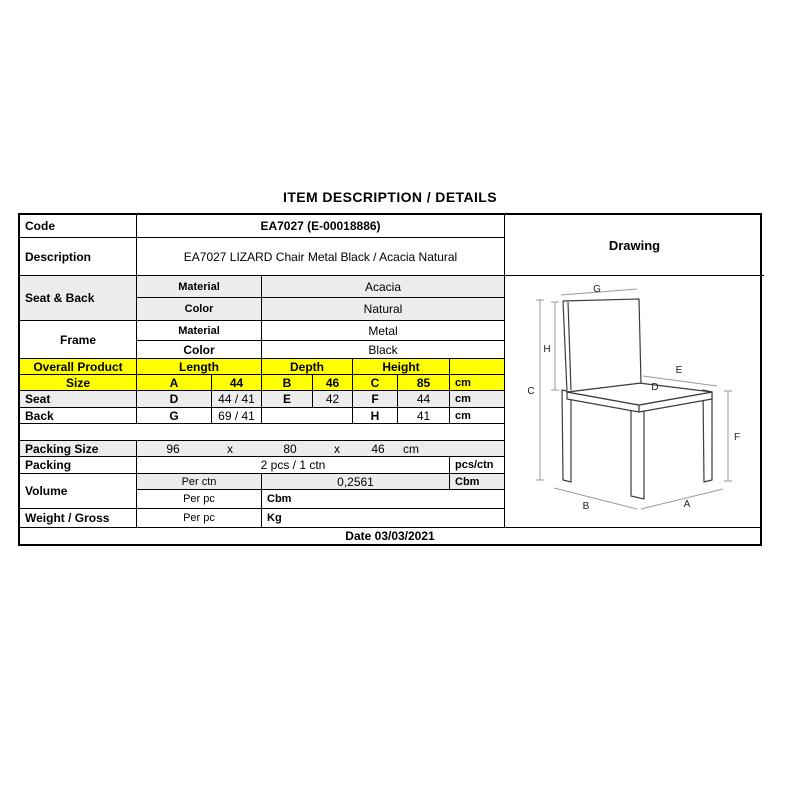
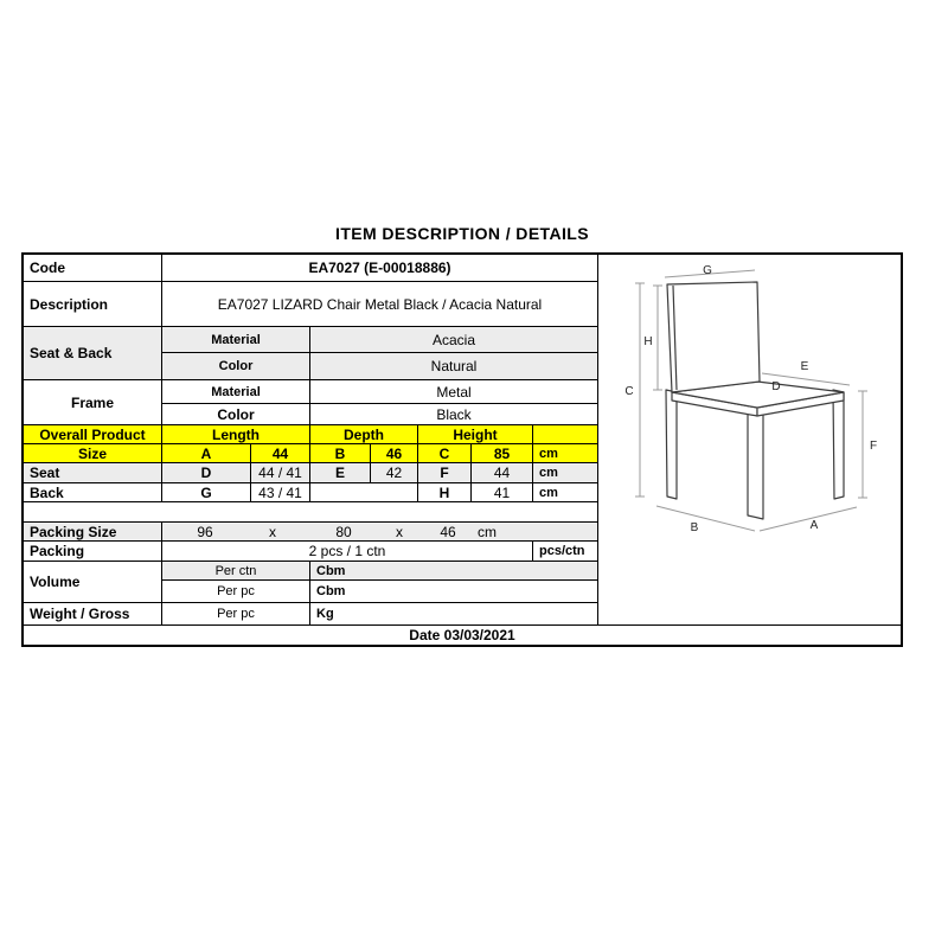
  ITEM DESCRIPTION / DETAILS
  Code
  EA7027 (E-00018886)
  Description
  EA7027 LIZARD Chair Metal Black / Acacia Natural
  Seat & Back
  Material
  Acacia
  Color
  Natural
  Frame
  Material
  Metal
  Color
  Black
  Overall Product
  Length
  Depth
  Height
  Size
  A
  44
  B
  46
  C
  85
  cm
  Seat
  D
  44 / 41
  E
  42
  F
  44
  cm
  Back
  G
- 69 / 41
+ 43 / 41
  H
  41
  cm
  Packing Size
  96
  x
  80
  x
  46
  cm
  Packing
  2 pcs / 1 ctn
  pcs/ctn
  Volume
  Per ctn
- 0,2561
  Cbm
  Per pc
  Cbm
  Weight / Gross
  Per pc
  Kg
- Drawing
  G
  H
  C
  E
  D
  F
  B
  A
  Date 03/03/2021
